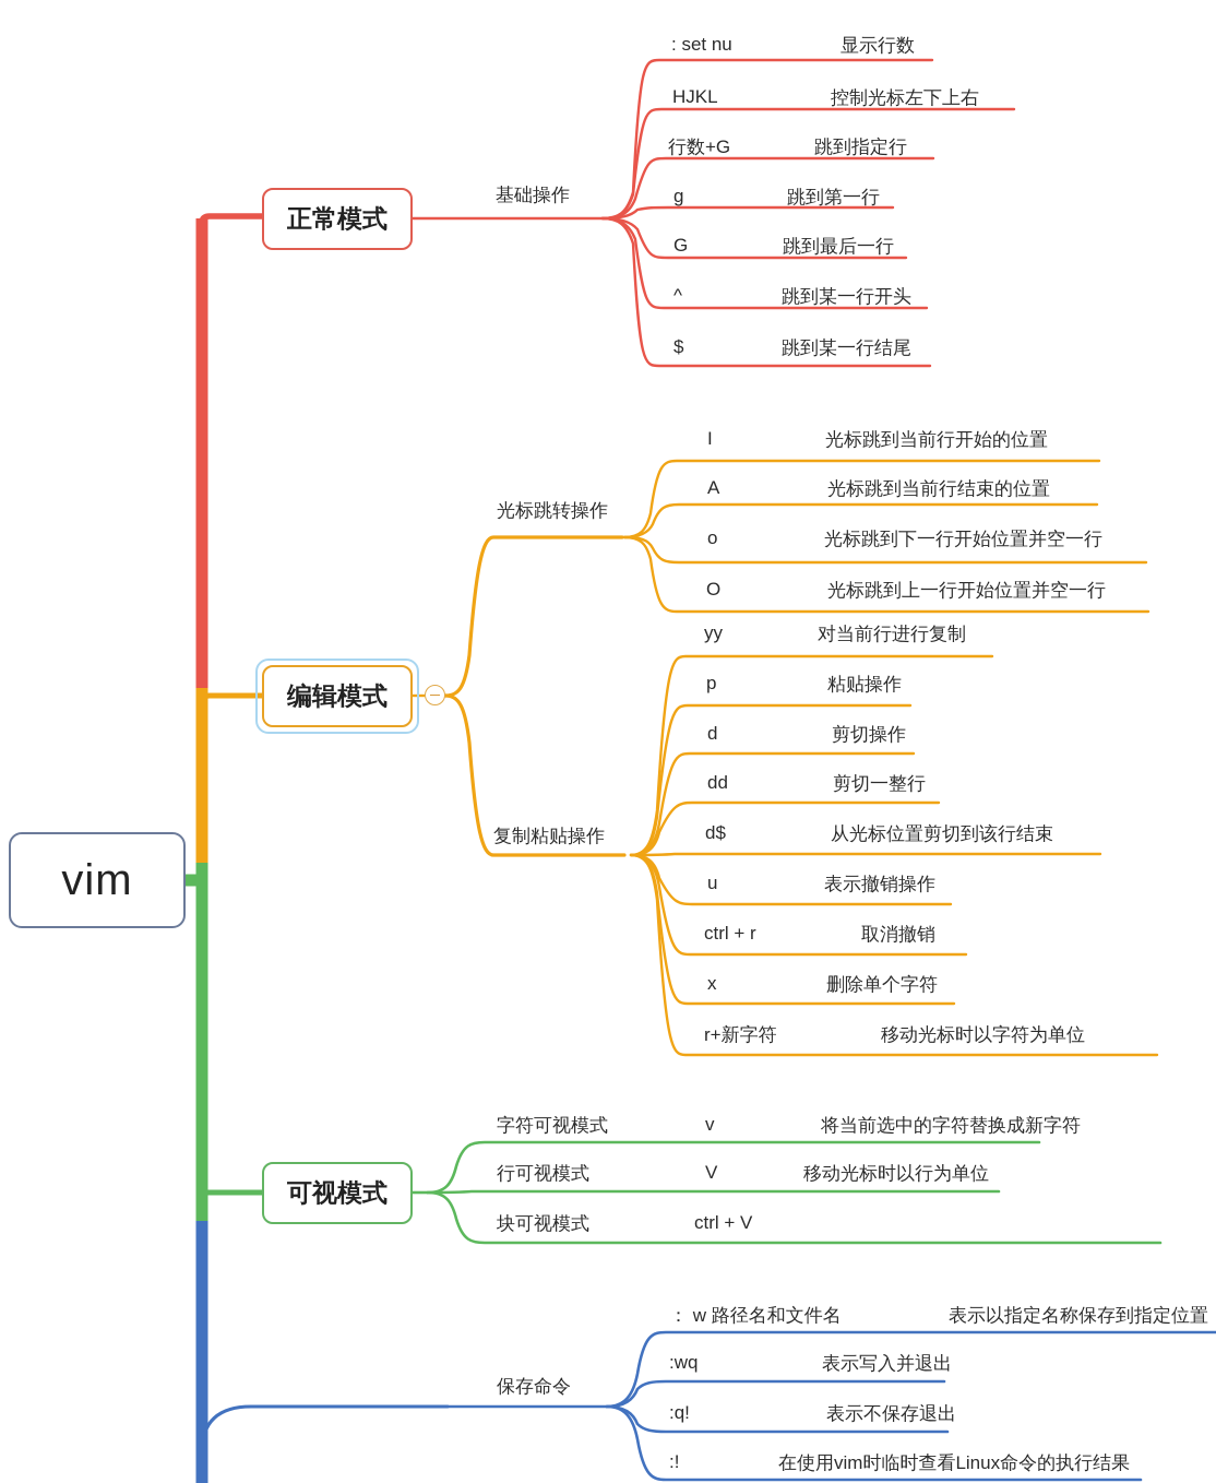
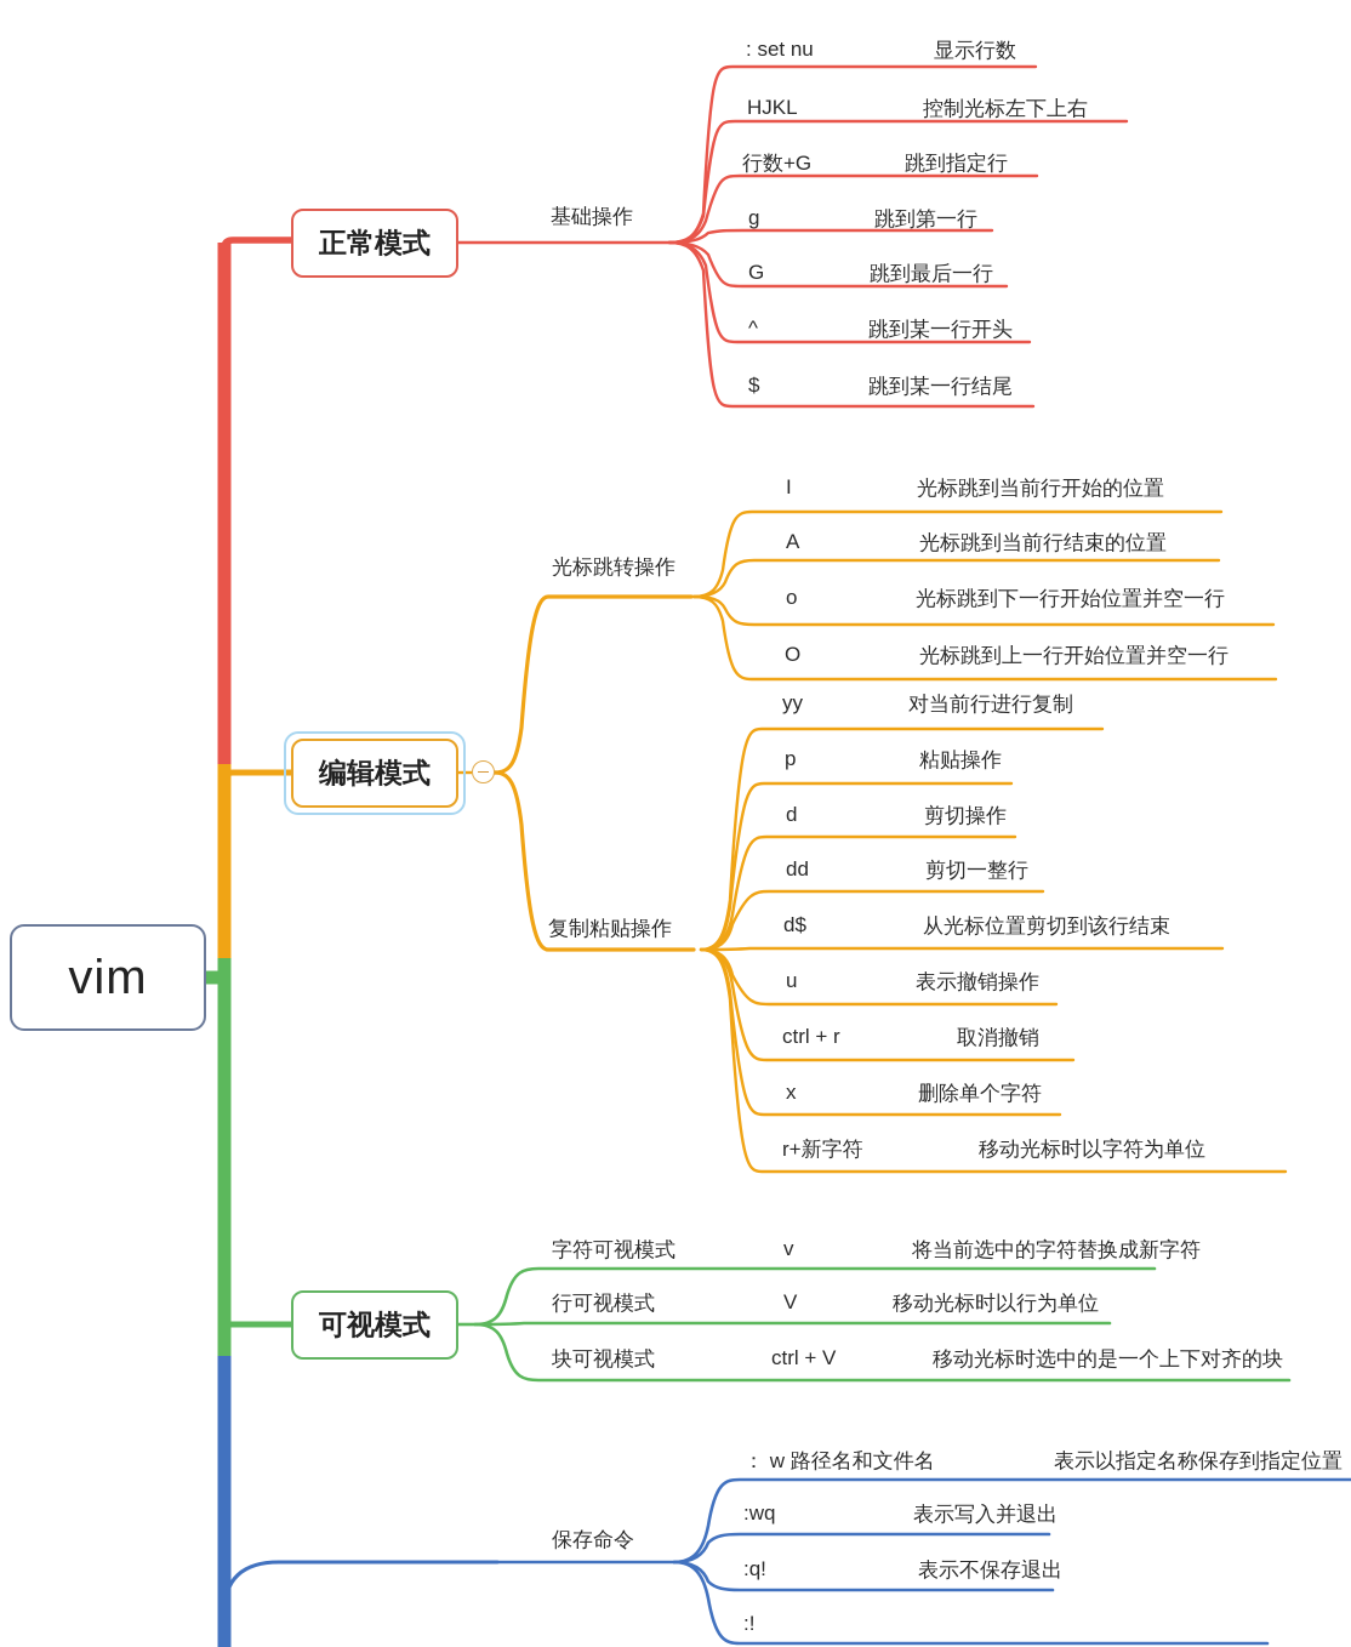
  vim
  正常模式
  编辑模式
  可视模式
  基础操作
  : set nu
  显示行数
  HJKL
  控制光标左下上右
  行数+G
  跳到指定行
  g
  跳到第一行
  G
  跳到最后一行
  ^
  跳到某一行开头
  $
  跳到某一行结尾
  光标跳转操作
  I
  光标跳到当前行开始的位置
  A
  光标跳到当前行结束的位置
  o
  光标跳到下一行开始位置并空一行
  O
  光标跳到上一行开始位置并空一行
  复制粘贴操作
  yy
  对当前行进行复制
  p
  粘贴操作
  d
  剪切操作
  dd
  剪切一整行
  d$
  从光标位置剪切到该行结束
  u
  表示撤销操作
  ctrl + r
  取消撤销
  x
  删除单个字符
  r+新字符
  移动光标时以字符为单位
  字符可视模式
  v
  将当前选中的字符替换成新字符
  行可视模式
  V
  移动光标时以行为单位
  块可视模式
  ctrl + V
+ 移动光标时选中的是一个上下对齐的块
  保存命令
  ： w 路径名和文件名
  表示以指定名称保存到指定位置
  :wq
  表示写入并退出
  :q!
  表示不保存退出
  :!
- 在使用vim时临时查看Linux命令的执行结果
